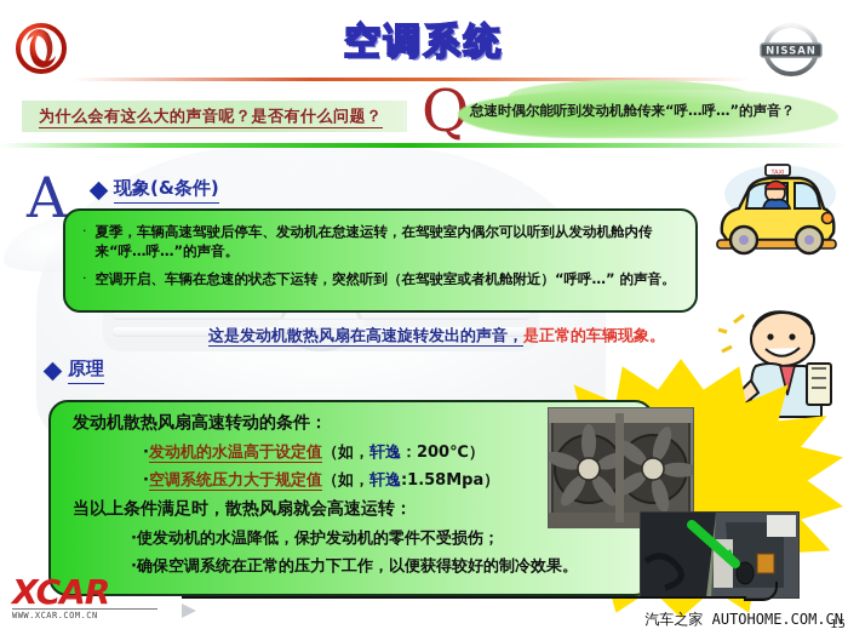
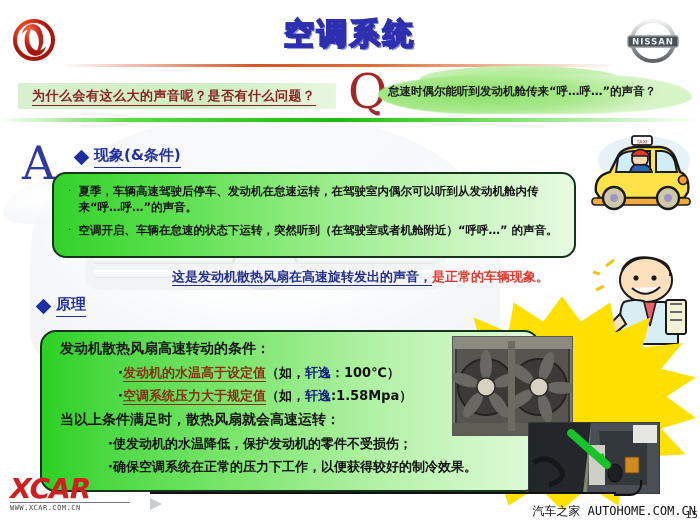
  NISSAN
  空调系统
  NISSAN
  为什么会有这么大的声音呢？是否有什么问题？
  Q
  怠速时偶尔能听到发动机舱传来“呼…呼…”的声音？
  A
  现象(&条件)
  ·
  夏季，车辆高速驾驶后停车、发动机在怠速运转，在驾驶室内偶尔可以听到从发动机舱内传来“呼…呼…”的声音。
  ·
  空调开启、车辆在怠速的状态下运转，突然听到（在驾驶室或者机舱附近）“呼呼…” 的声音。
  这是发动机散热风扇在高速旋转发出的声音，是正常的车辆现象。
  原理
  发动机散热风扇高速转动的条件：
- ·发动机的水温高于设定值（如，轩逸：200℃）
+ ·发动机的水温高于设定值（如，轩逸：100℃）
  ·空调系统压力大于规定值（如，轩逸:1.58Mpa）
  当以上条件满足时，散热风扇就会高速运转：
  ·使发动机的水温降低，保护发动机的零件不受损伤；
  ·确保空调系统在正常的压力下工作，以便获得较好的制冷效果。
  XCAR
  WWW.XCAR.COM.CN
  汽车之家 AUTOHOME.COM.CN
  15
